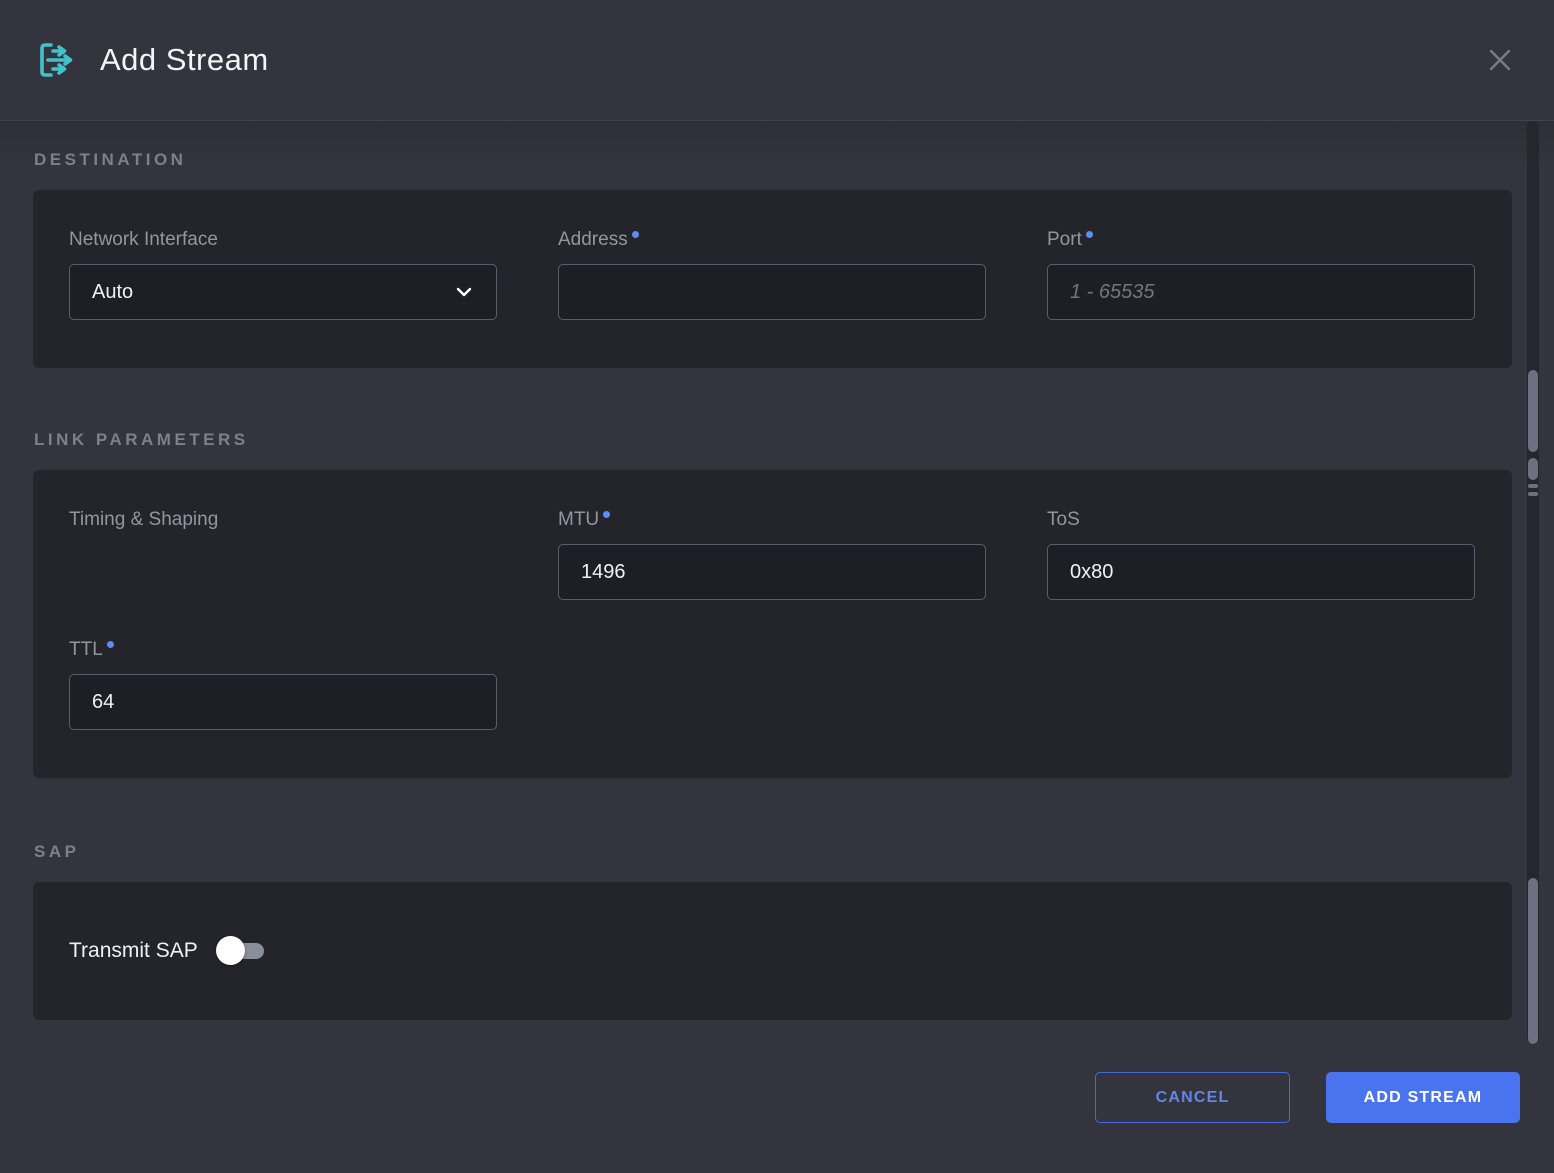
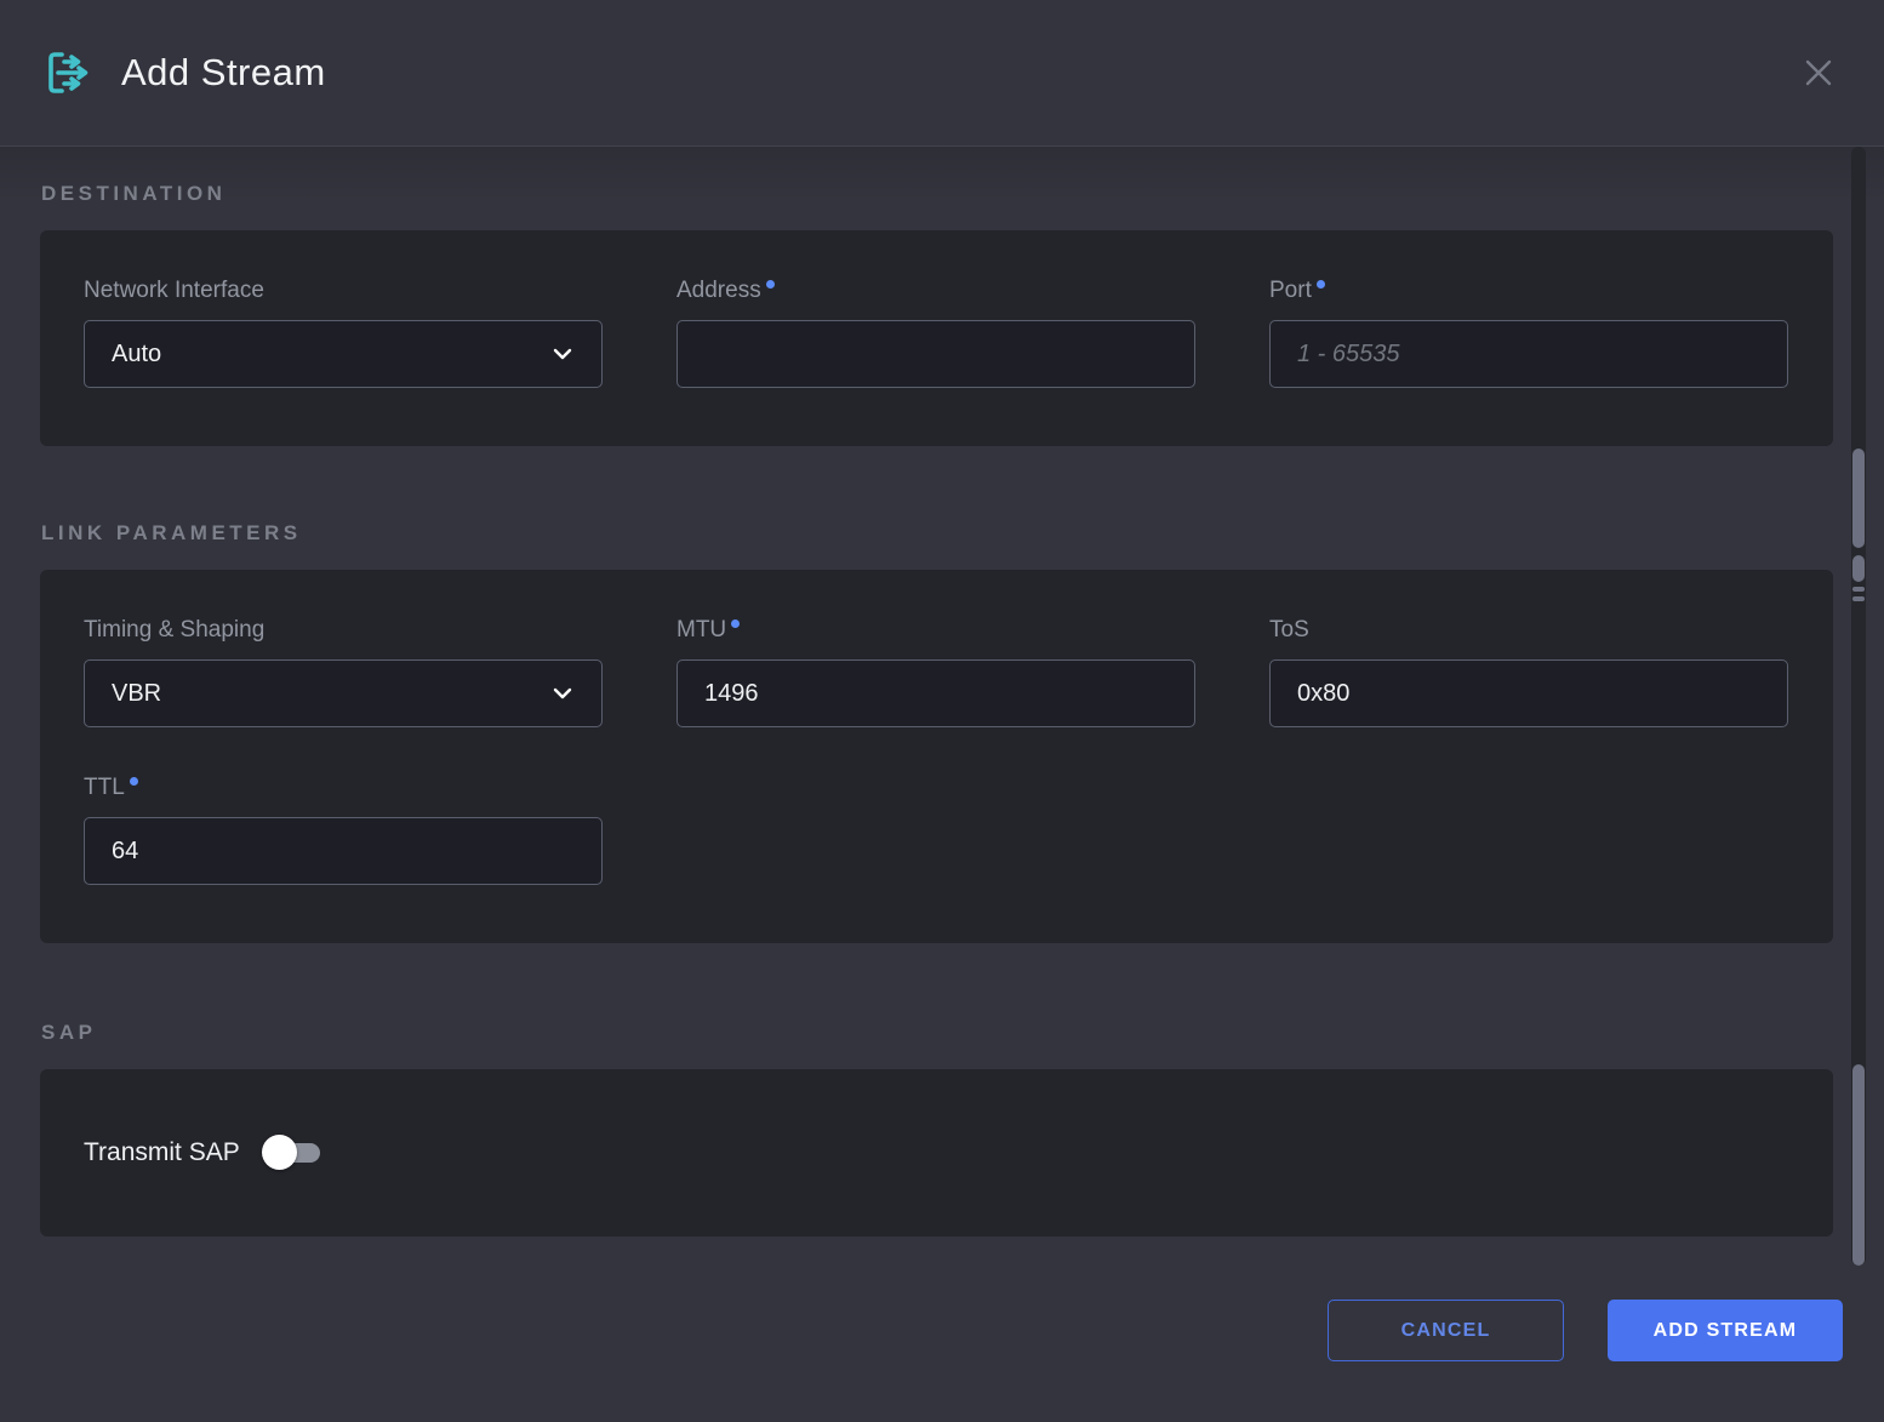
  Add Stream
  DESTINATION
  Network Interface
  Auto
  Address
  Port
  1 - 65535
  LINK PARAMETERS
  Timing & Shaping
+ VBR
  MTU
  1496
  ToS
  0x80
  TTL
  64
  SAP
  Transmit SAP
  CANCEL
  ADD STREAM
